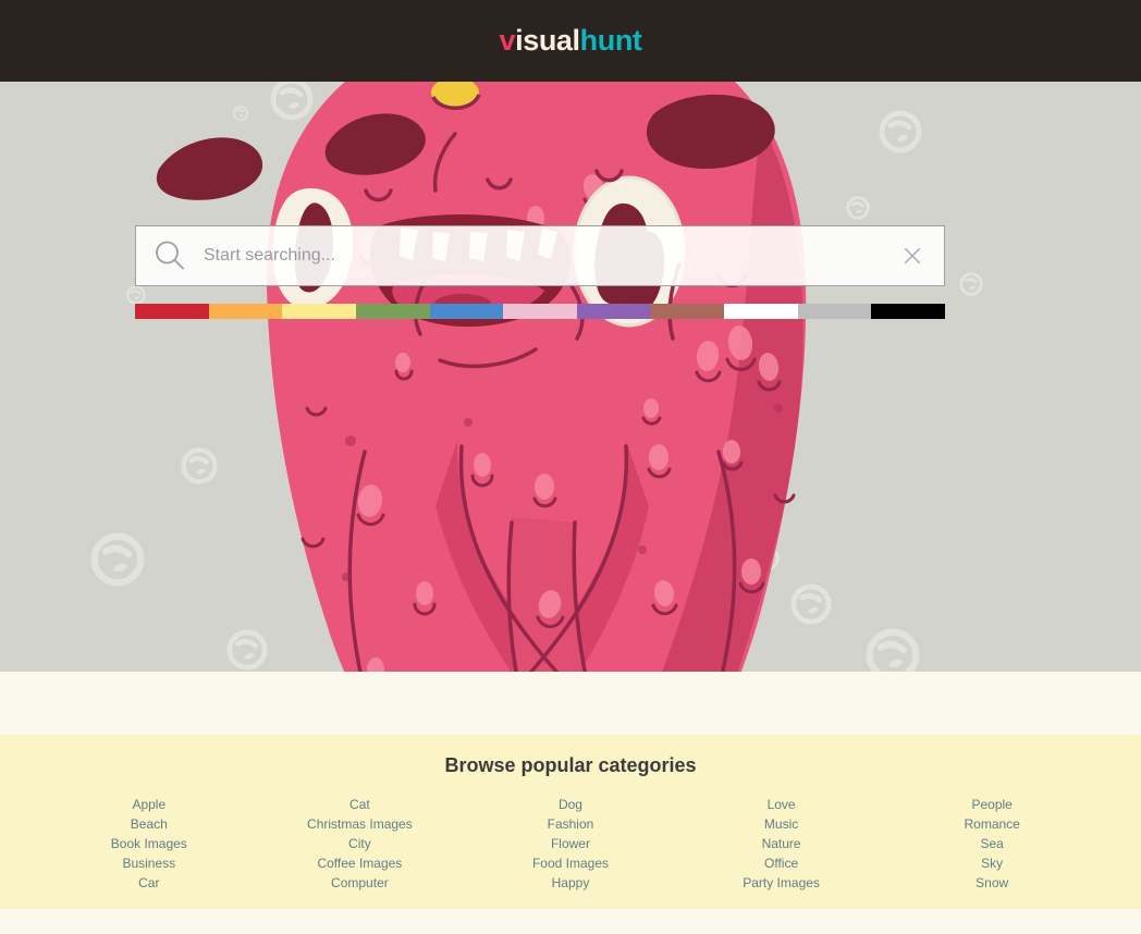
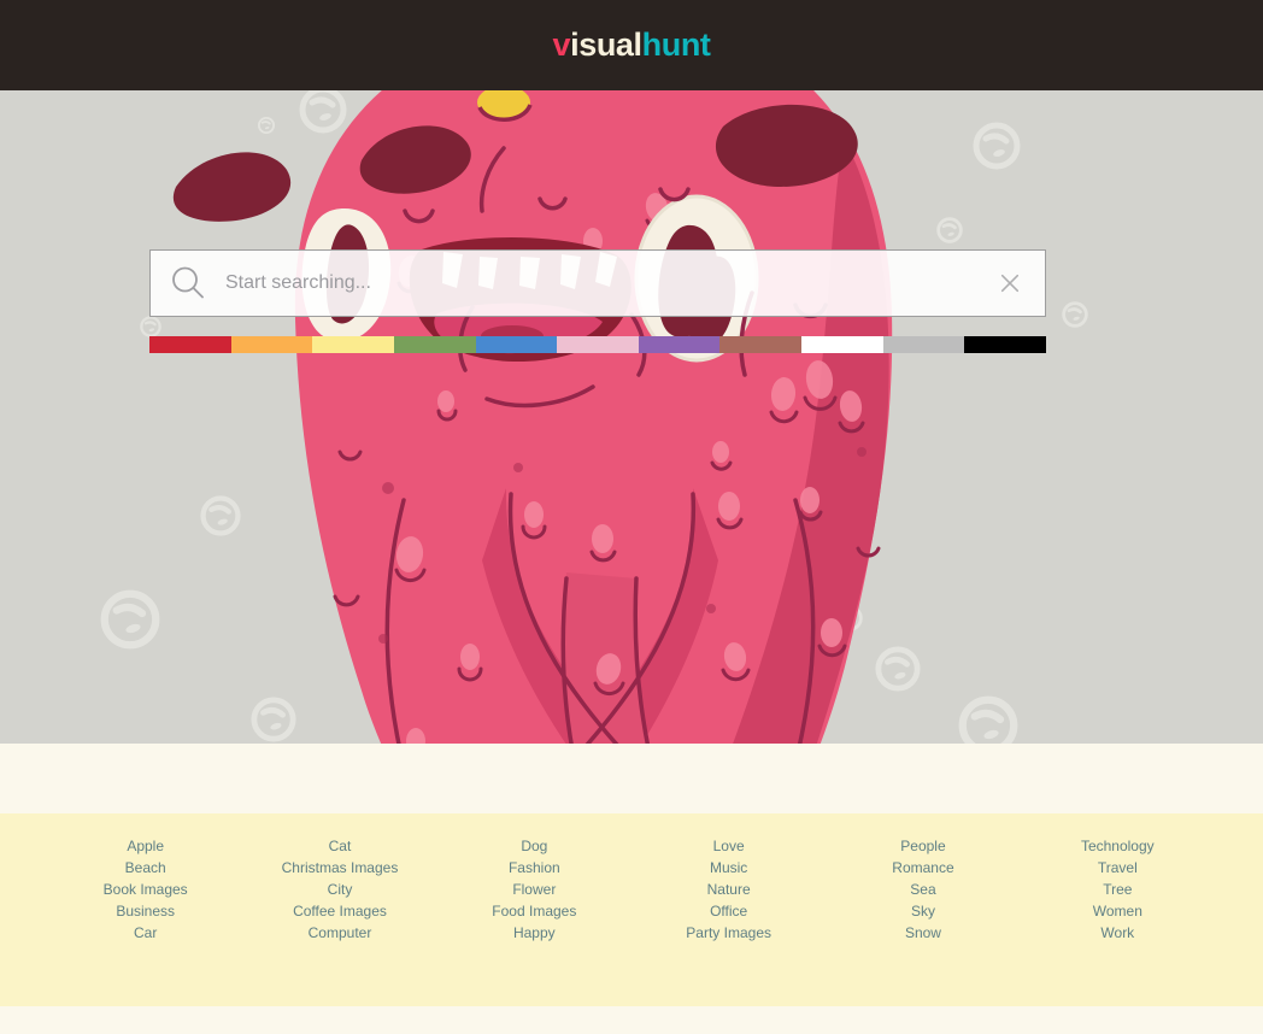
  visualhunt
  Start searching...
- Browse popular categories
  Apple
  Beach
  Book Images
  Business
  Car
  Cat
  Christmas Images
  City
  Coffee Images
  Computer
  Dog
  Fashion
  Flower
  Food Images
  Happy
  Love
  Music
  Nature
  Office
  Party Images
  People
  Romance
  Sea
  Sky
  Snow
+ Technology
+ Travel
+ Tree
+ Women
+ Work
